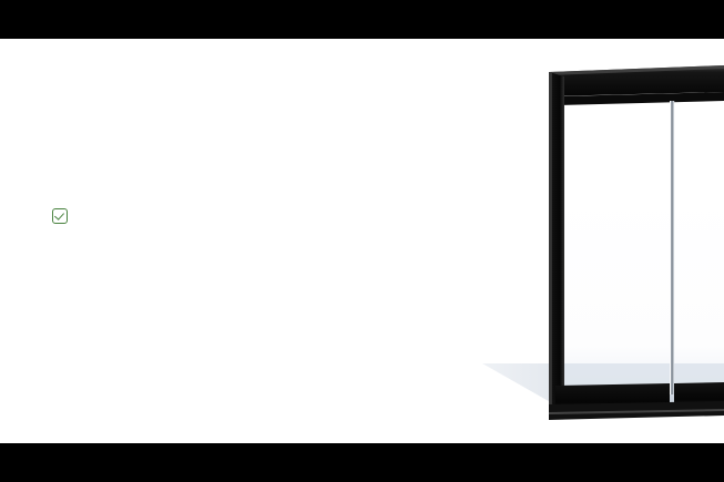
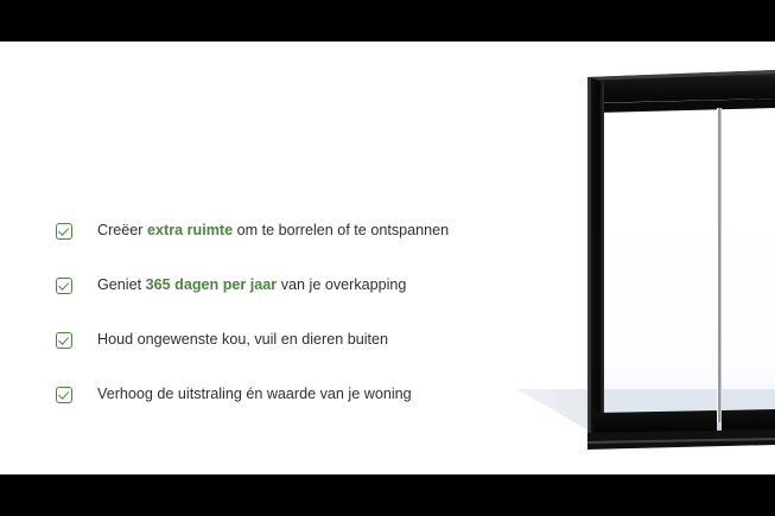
+ Creëer extra ruimte om te borrelen of te ontspannen
+ Geniet 365 dagen per jaar van je overkapping
+ Houd ongewenste kou, vuil en dieren buiten
+ Verhoog de uitstraling én waarde van je woning
